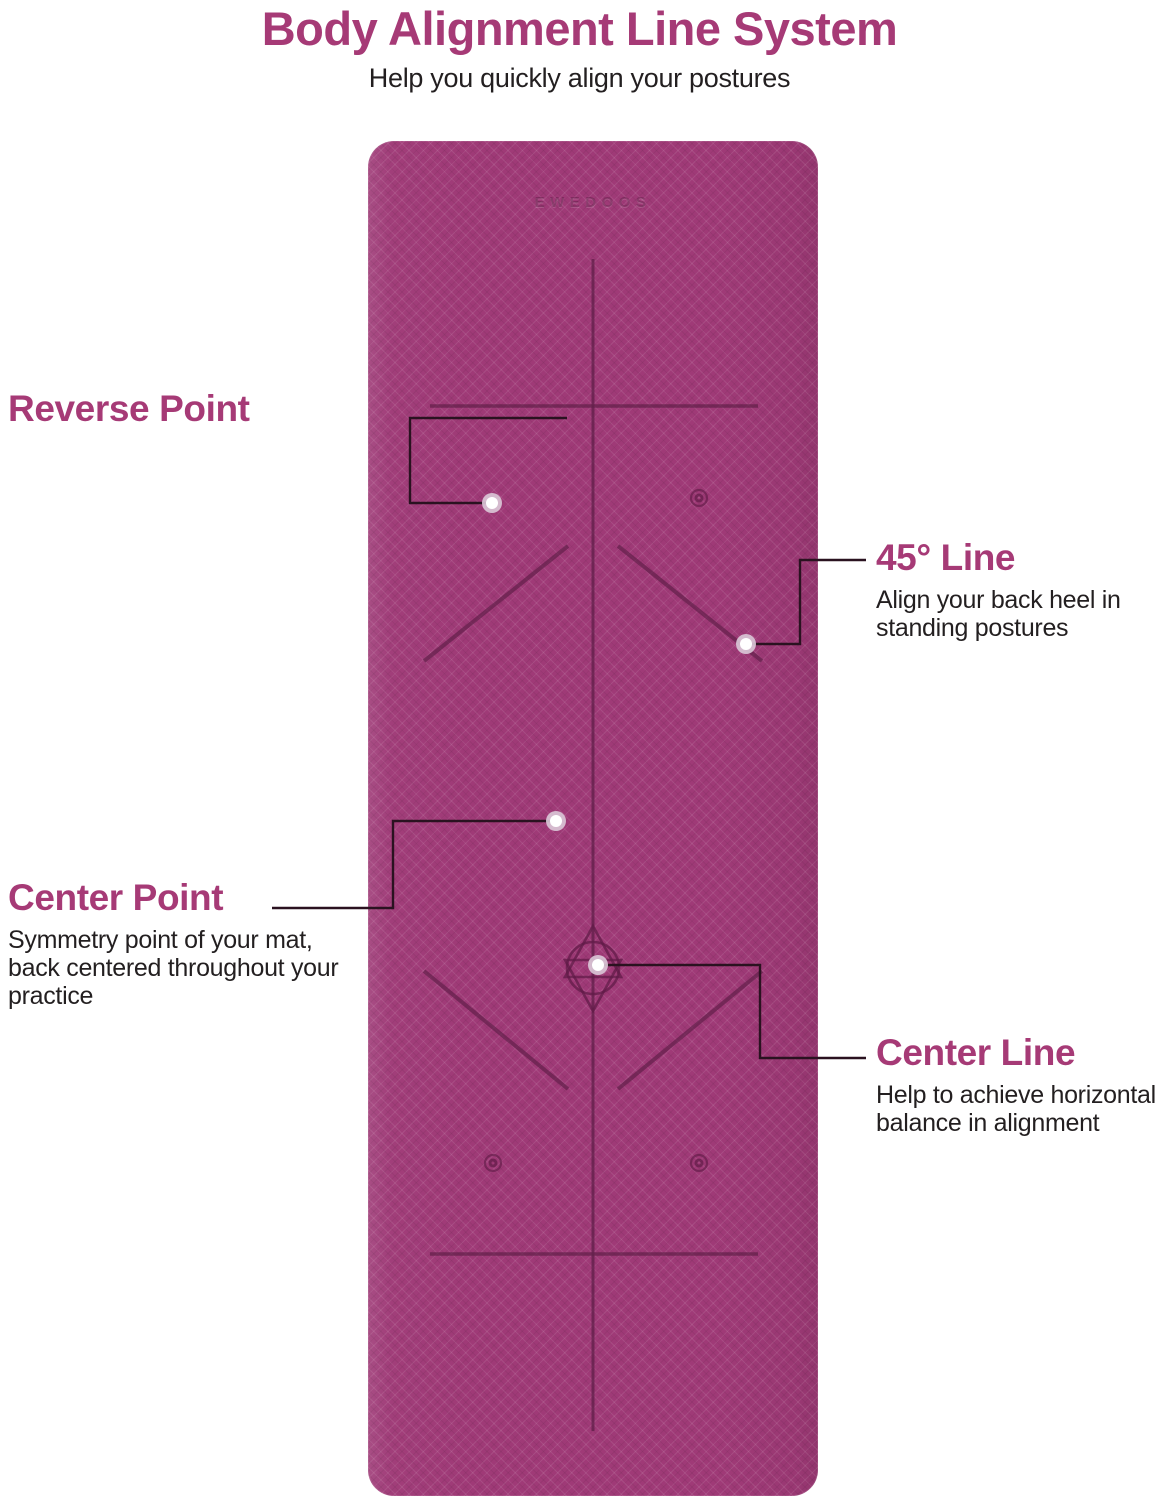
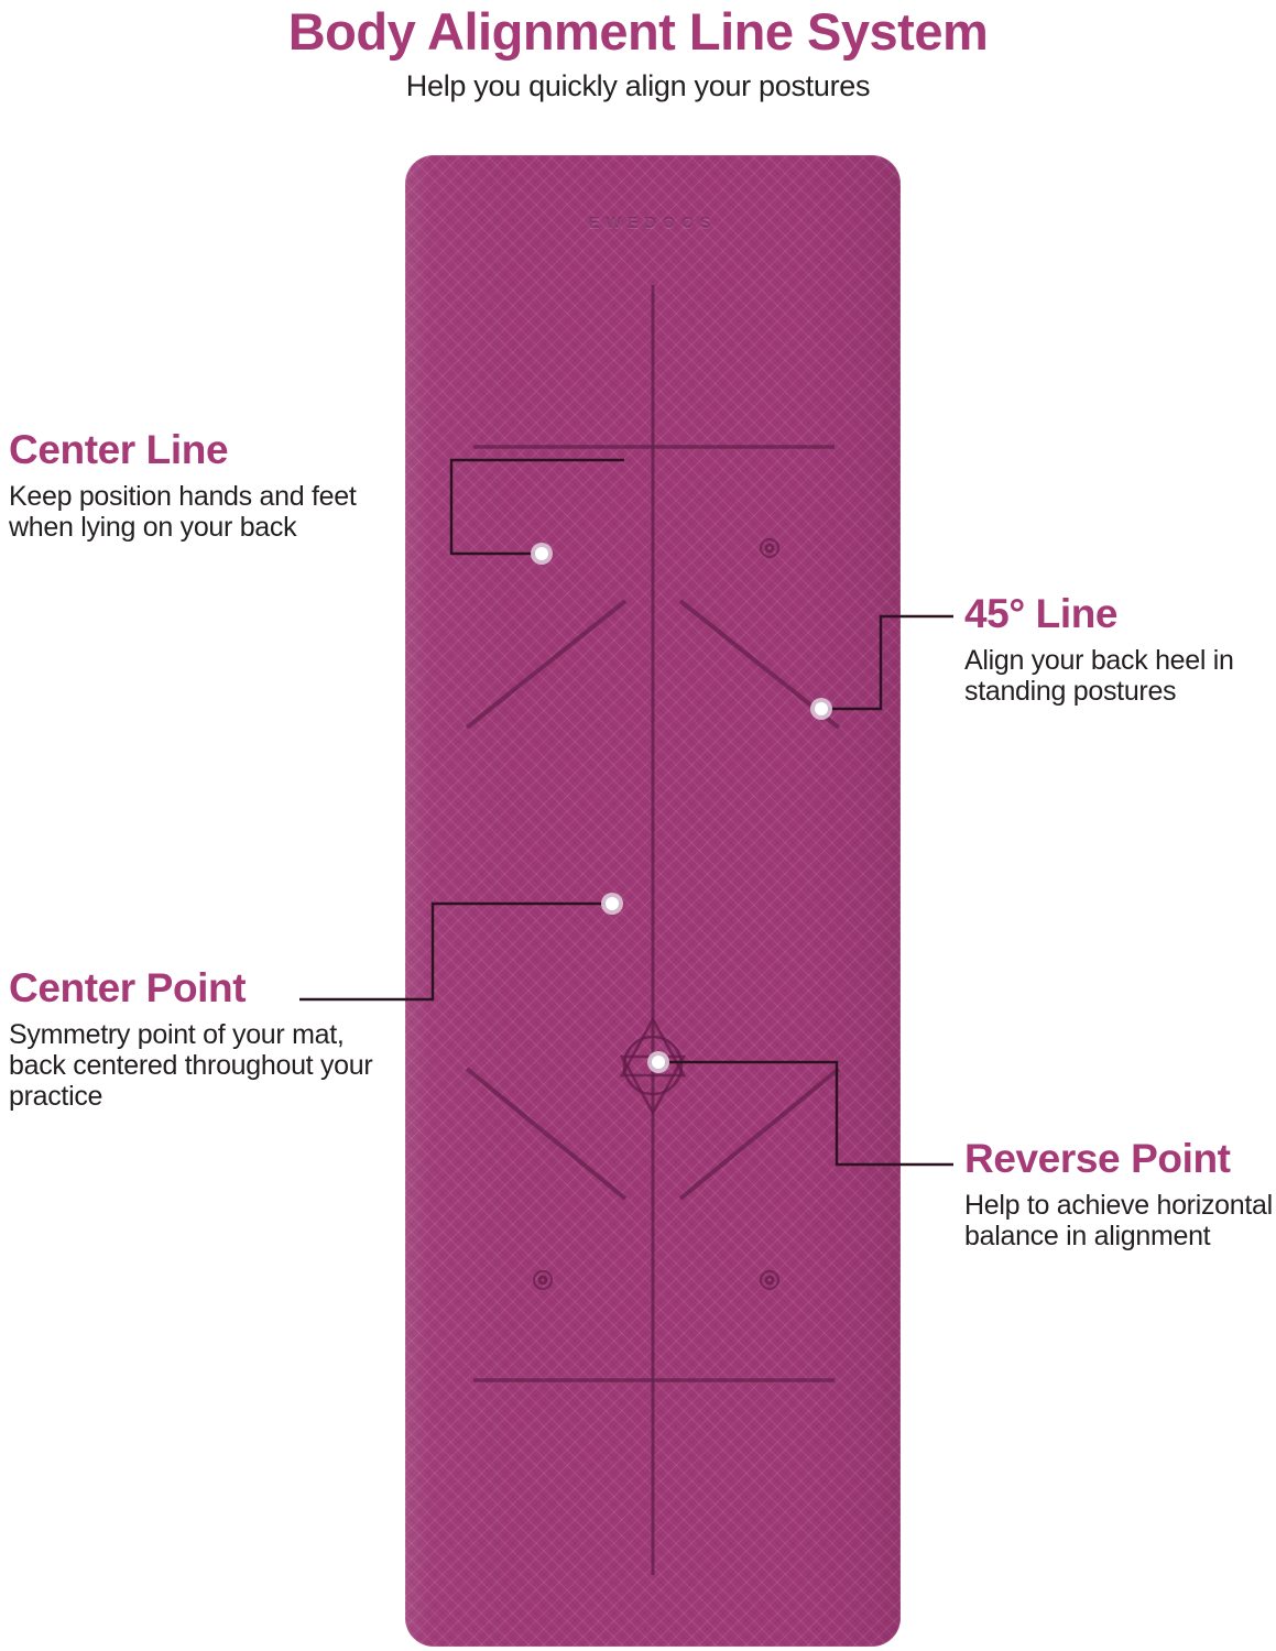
  Body Alignment Line System
  Help you quickly align your postures
  EWEDOOS
- Reverse Point
+ Center Line
+ Keep position hands and feet when lying on your back
  45° Line
  Align your back heel in standing postures
  Center Point
  Symmetry point of your mat, back centered throughout your practice
- Center Line
+ Reverse Point
  Help to achieve horizontal balance in alignment
